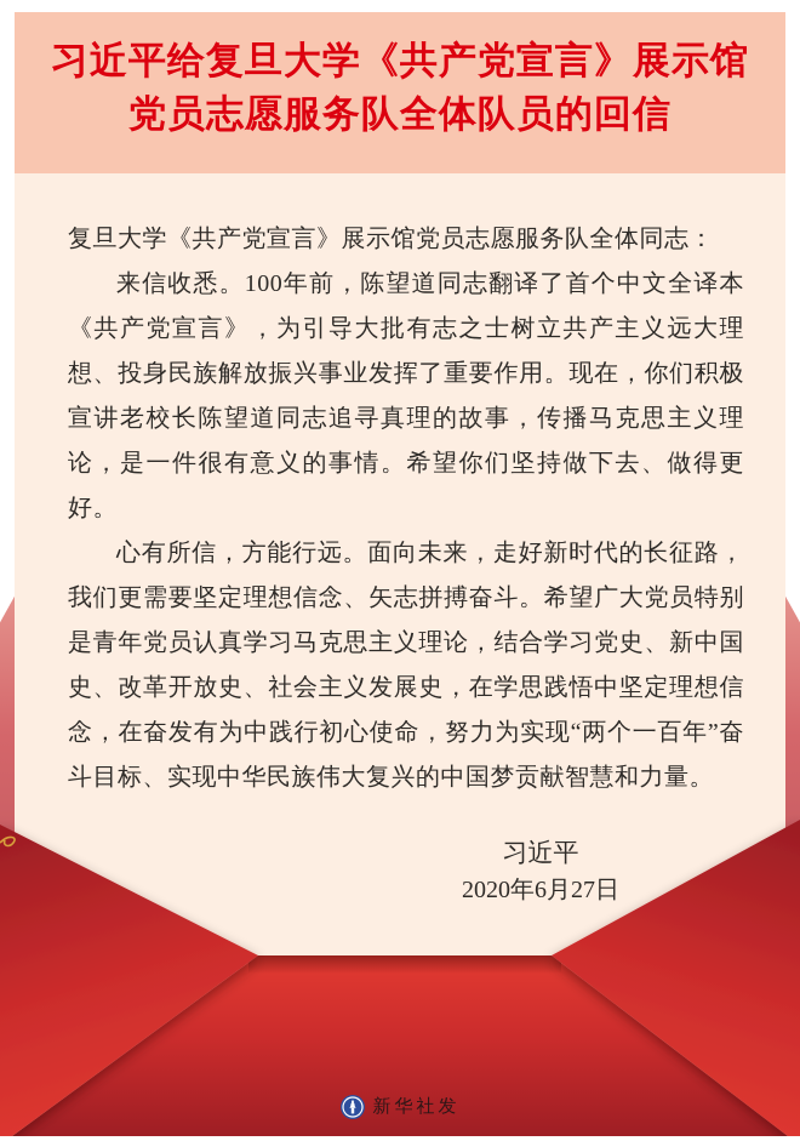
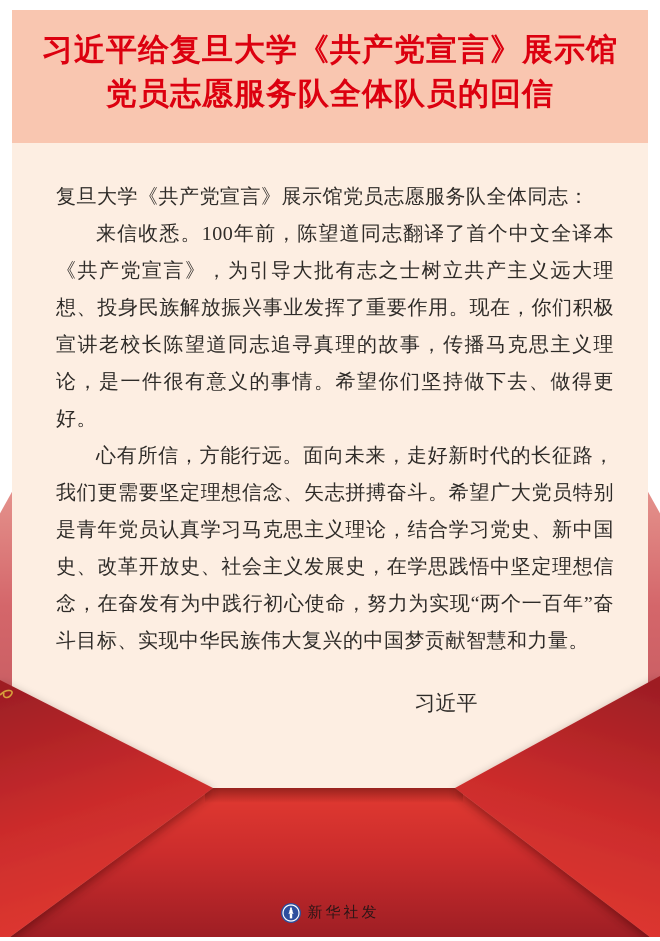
  习近平给复旦大学《共产党宣言》展示馆
  党员志愿服务队全体队员的回信
  复旦大学《共产党宣言》展示馆党员志愿服务队全体同志：
  来信收悉。100年前，陈望道同志翻译了首个中文全译本《共产党宣言》，为引导大批有志之士树立共产主义远大理想、投身民族解放振兴事业发挥了重要作用。现在，你们积极宣讲老校长陈望道同志追寻真理的故事，传播马克思主义理论，是一件很有意义的事情。希望你们坚持做下去、做得更好。
  心有所信，方能行远。面向未来，走好新时代的长征路，我们更需要坚定理想信念、矢志拼搏奋斗。希望广大党员特别是青年党员认真学习马克思主义理论，结合学习党史、新中国史、改革开放史、社会主义发展史，在学思践悟中坚定理想信念，在奋发有为中践行初心使命，努力为实现“两个一百年”奋斗目标、实现中华民族伟大复兴的中国梦贡献智慧和力量。
  习近平
- 2020年6月27日
  新华社发
